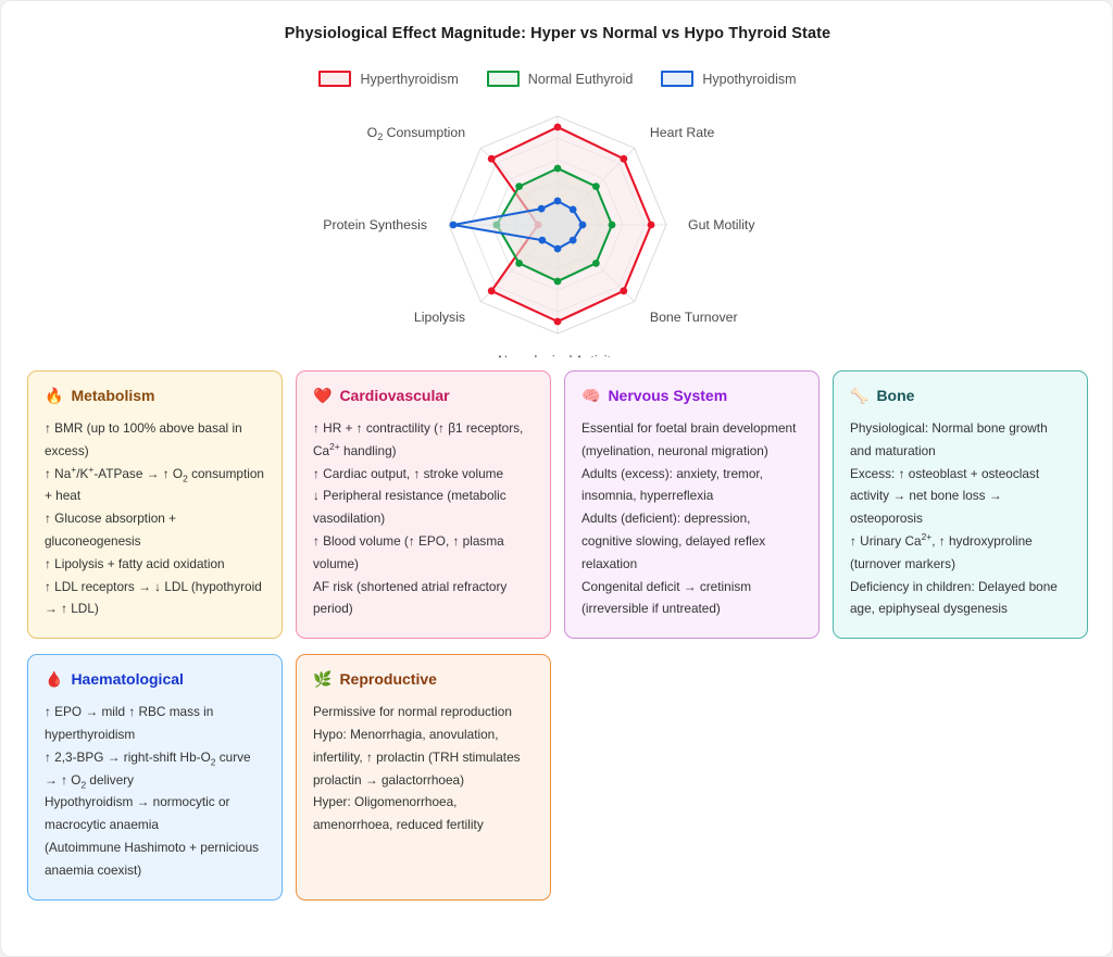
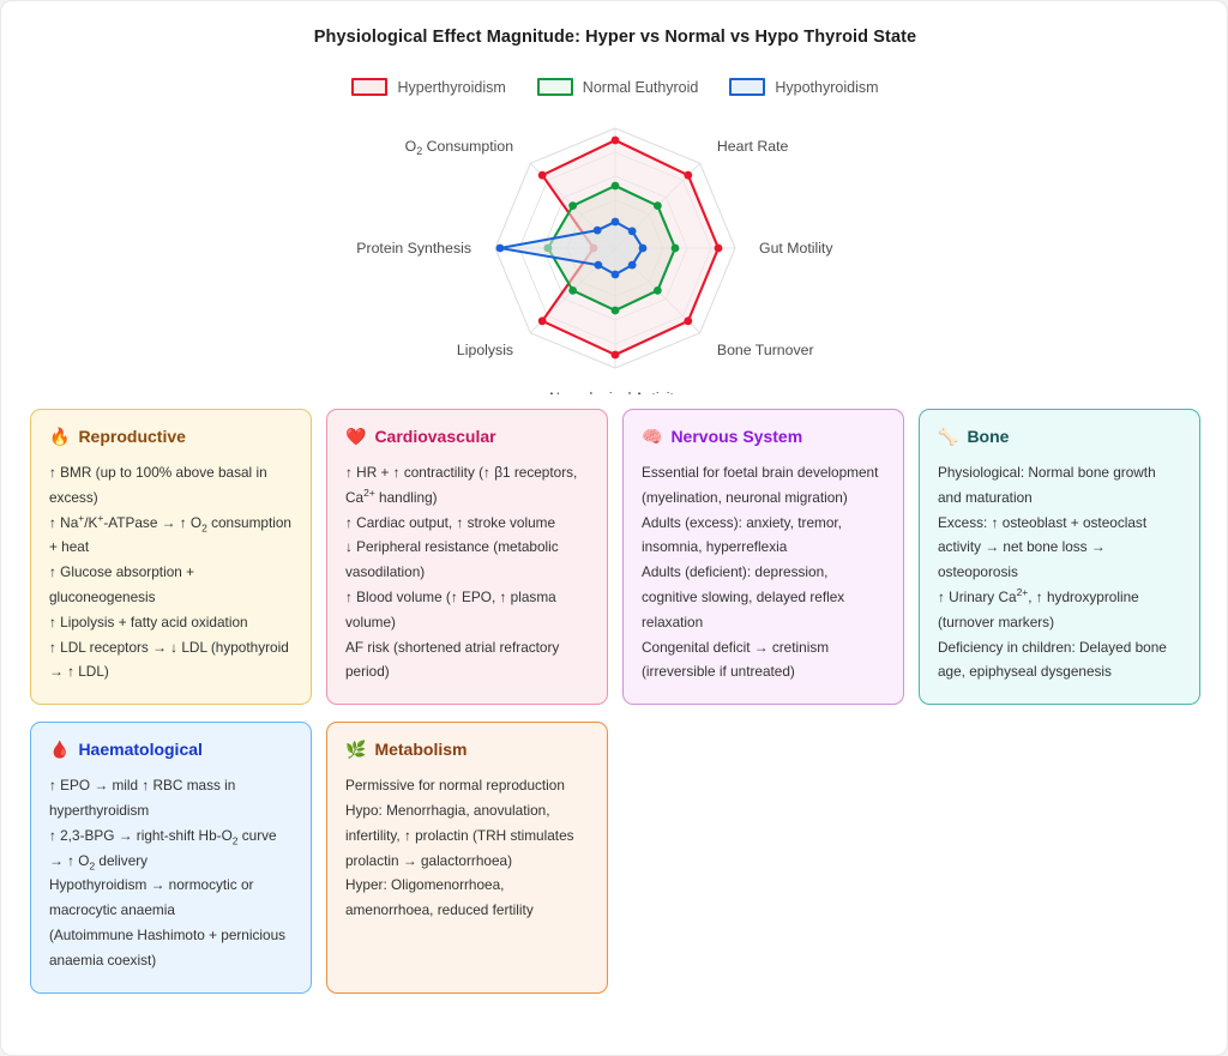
  Physiological Effect Magnitude: Hyper vs Normal vs Hypo Thyroid State
  Hyperthyroidism
  Normal Euthyroid
  Hypothyroidism
  Heart Rate
  Gut Motility
  Bone Turnover
  Lipolysis
  Protein Synthesis
  O2 Consumption
  🔥
- Metabolism
+ Reproductive
  ↑ BMR (up to 100% above basal in excess)
  ↑ Na+/K+-ATPase → ↑ O2 consumption + heat
  ↑ Glucose absorption + gluconeogenesis
  ↑ Lipolysis + fatty acid oxidation
  ↑ LDL receptors → ↓ LDL (hypothyroid → ↑ LDL)
  ❤️
  Cardiovascular
  ↑ HR + ↑ contractility (↑ β1 receptors, Ca2+ handling)
  ↑ Cardiac output, ↑ stroke volume
  ↓ Peripheral resistance (metabolic vasodilation)
  ↑ Blood volume (↑ EPO, ↑ plasma volume)
  AF risk (shortened atrial refractory period)
  🧠
  Nervous System
  Essential for foetal brain development (myelination, neuronal migration)
  Adults (excess): anxiety, tremor, insomnia, hyperreflexia
  Adults (deficient): depression, cognitive slowing, delayed reflex relaxation
  Congenital deficit → cretinism (irreversible if untreated)
  🦴
  Bone
  Physiological: Normal bone growth and maturation
  Excess: ↑ osteoblast + osteoclast activity → net bone loss → osteoporosis
  ↑ Urinary Ca2+, ↑ hydroxyproline (turnover markers)
  Deficiency in children: Delayed bone age, epiphyseal dysgenesis
  🩸
  Haematological
  ↑ EPO → mild ↑ RBC mass in hyperthyroidism
  ↑ 2,3-BPG → right-shift Hb-O2 curve → ↑ O2 delivery
  Hypothyroidism → normocytic or macrocytic anaemia
  (Autoimmune Hashimoto + pernicious anaemia coexist)
  🌿
- Reproductive
+ Metabolism
  Permissive for normal reproduction
  Hypo: Menorrhagia, anovulation, infertility, ↑ prolactin (TRH stimulates prolactin → galactorrhoea)
  Hyper: Oligomenorrhoea, amenorrhoea, reduced fertility
